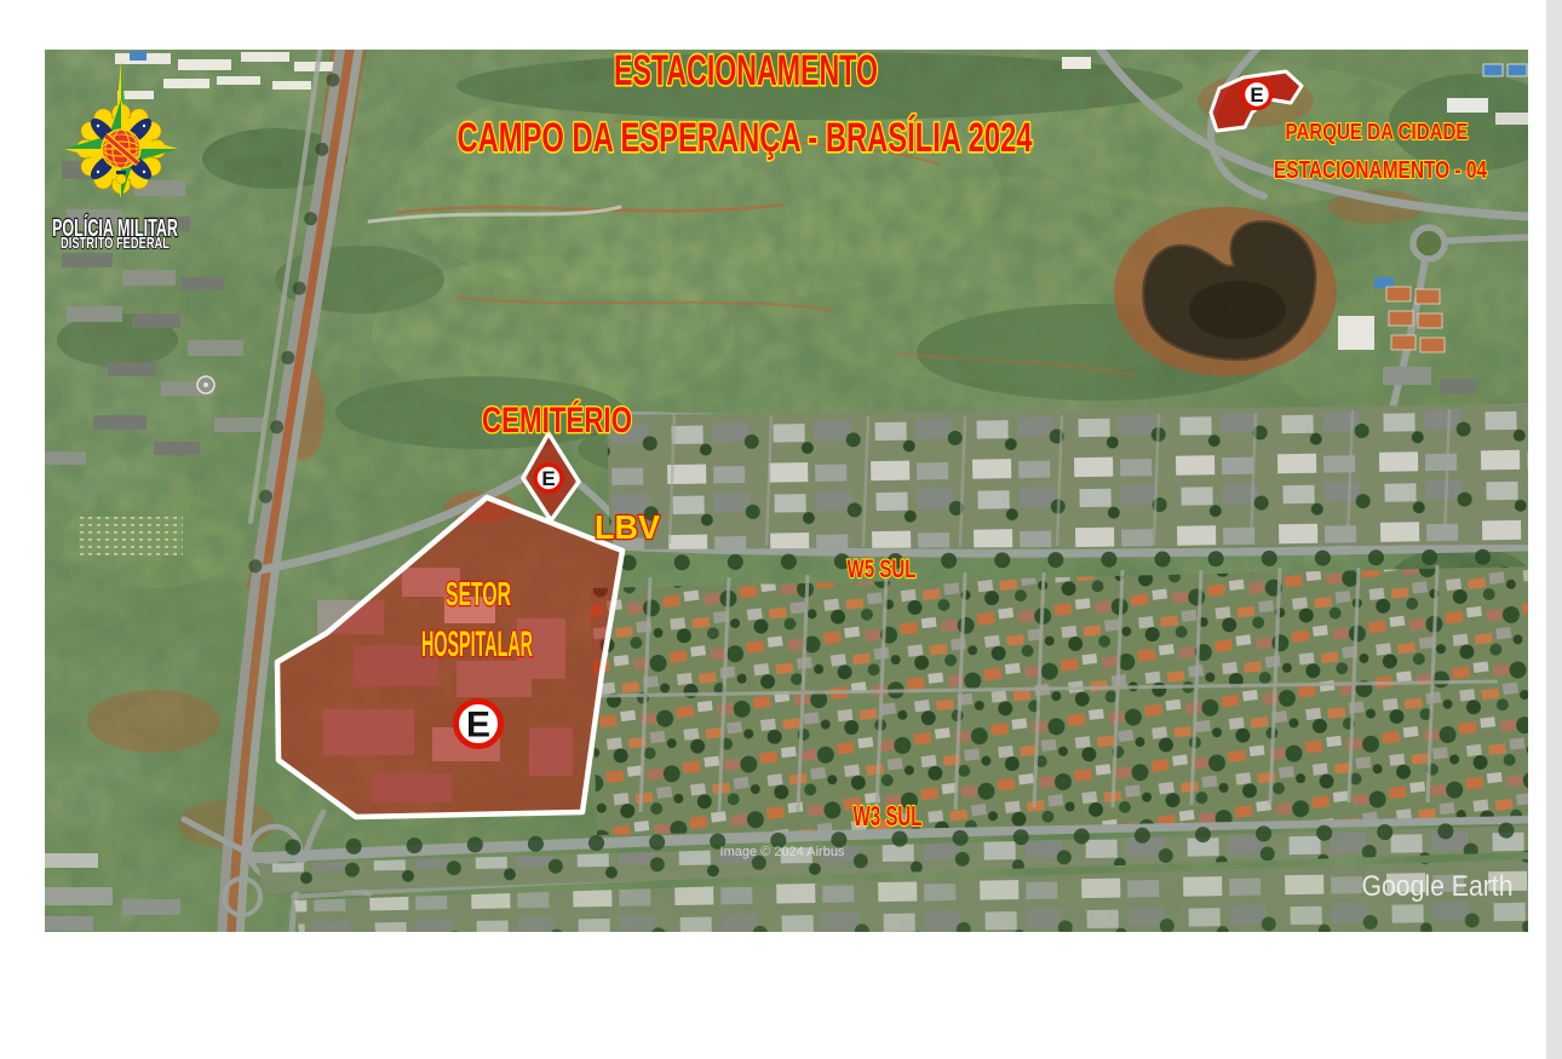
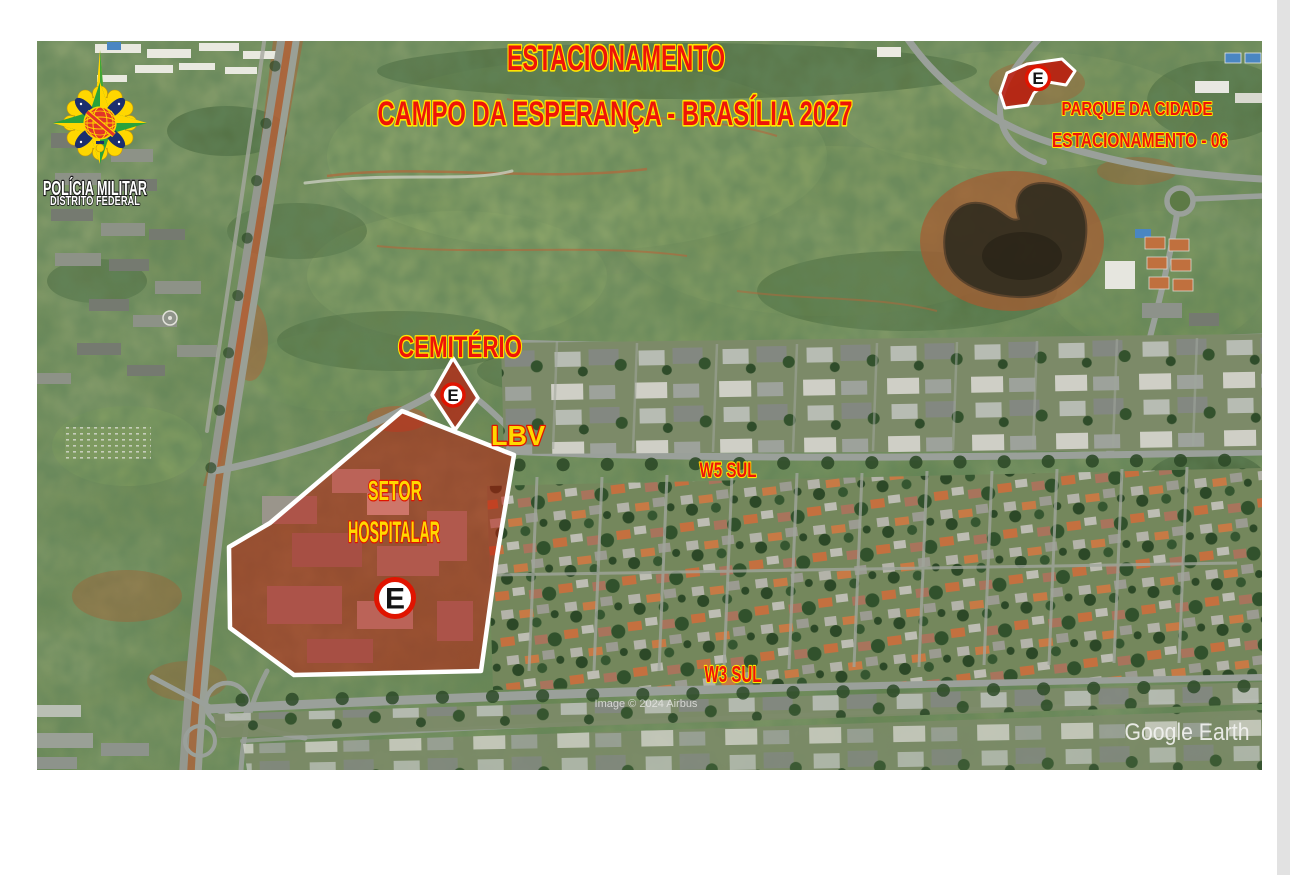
  E
  E
  E
  CEMITÉRIO
  LBV
  W5 SUL
  W3 SUL
  SETOR
  HOSPITALAR
  PARQUE DA CIDADE
- ESTACIONAMENTO - 04
+ ESTACIONAMENTO - 06
  ESTACIONAMENTO
- CAMPO DA ESPERANÇA - BRASÍLIA 2024
+ CAMPO DA ESPERANÇA - BRASÍLIA 2027
  POLÍCIA MILITAR
  DISTRITO FEDERAL
  Image © 2024 Airbus
  Google Earth
